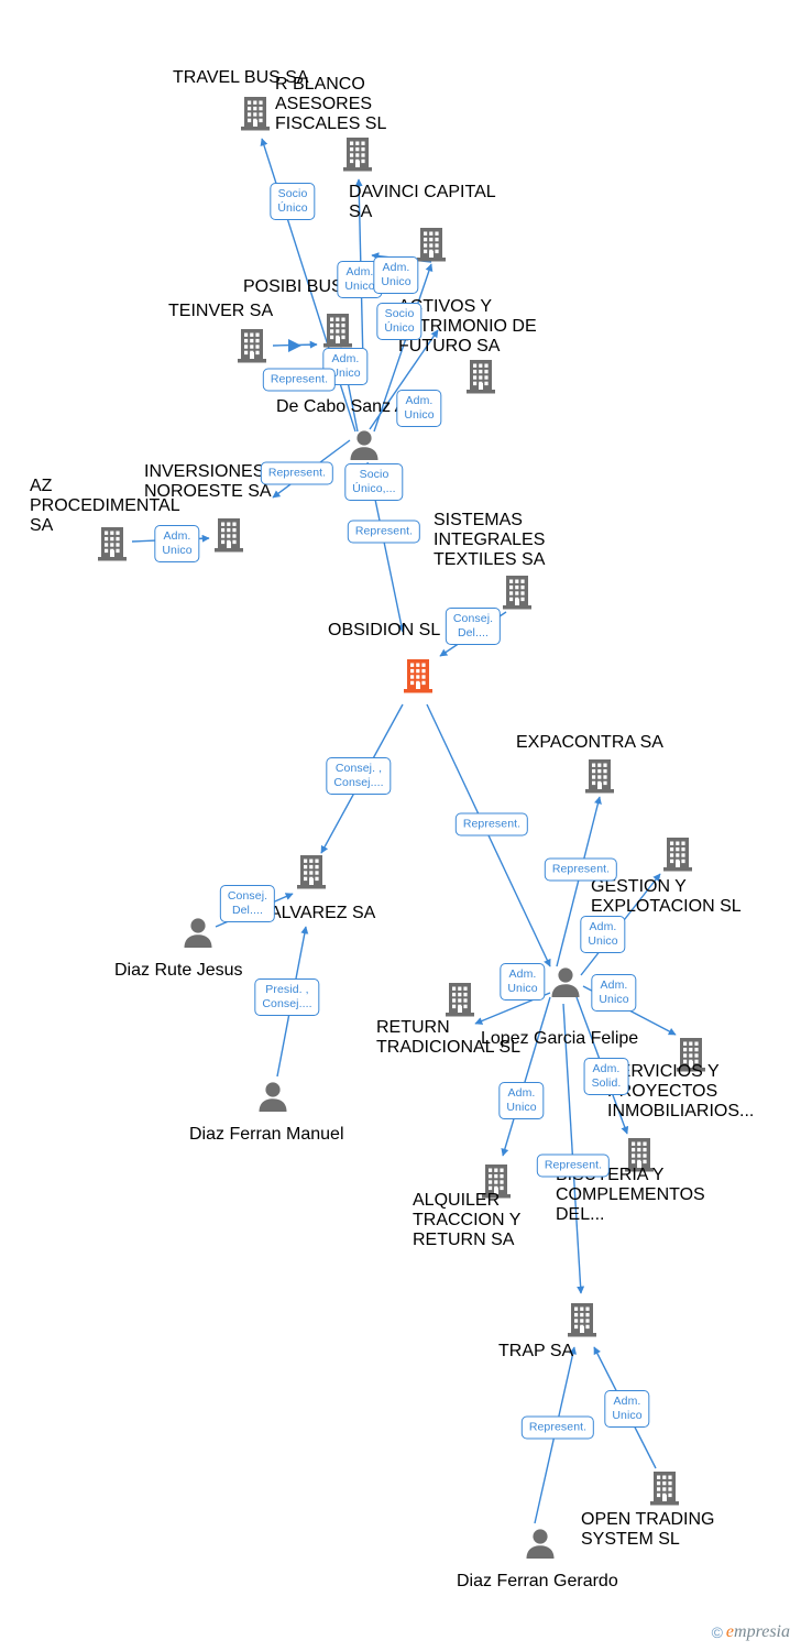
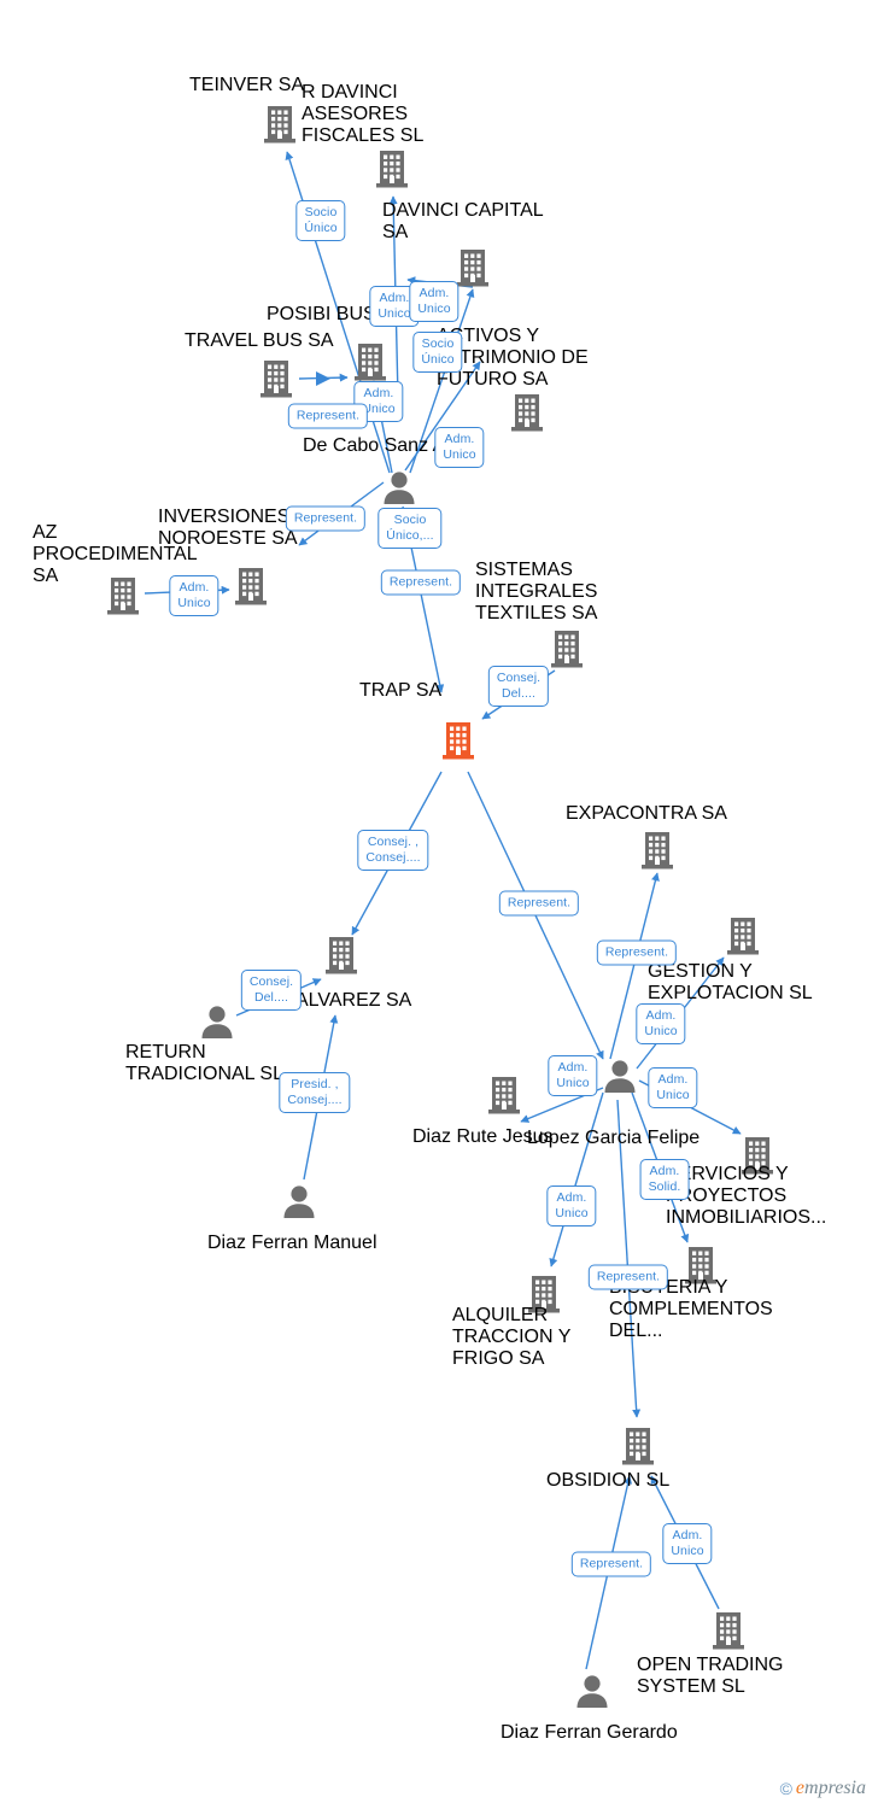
- TRAVEL BUS SA
+ TEINVER SA
- R BLANCO ASESORES FISCALES SL
+ R DAVINCI ASESORES FISCALES SL
  DAVINCI CAPITAL SA
- TEINVER SA
+ TRAVEL BUS SA
  TIVOS Y TRIMONIO DE FUTURO SA
  De Cabo Sanz
  INVERSIONES NOROESTE SA
  AZ PROCEDIMENTAL SA
  SISTEMAS INTEGRALES TEXTILES SA
- OBSIDION SL
+ TRAP SA
  EXPACONTRA SA
  GESTION Y EXPLOTACION SL
- Diaz Rute Jesus
+ RETURN TRADICIONAL SL
  Lopez Garcia Felipe
- RETURN TRADICIONAL SL
+ Diaz Rute Jesus
  RVICIOS Y OYECTOS INMOBILIARIOS...
  Diaz Ferran Manuel
- ALQUILER TRACCION Y RETURN SA
+ ALQUILER TRACCION Y FRIGO SA
  ERIA Y COMPLEMENTOS DEL...
- TRAP SA
+ OBSIDION SL
  OPEN TRADING SYSTEM SL
  Diaz Ferran Gerardo
  Socio
  Único
  Adm.
  Unico
  Adm.
  Unico
  Socio
  Único
  Adm.
  nico
  Represent.
  Adm.
  Unico
  Represent.
  Socio
  Único,...
  Represent.
  Adm.
  Unico
  Consej.
  Del....
  Consej. ,
  Consej....
  Represent.
  Represent.
  Consej.
  Del....
  Adm.
  Unico
  Presid. ,
  Consej....
  Adm.
  Unico
  Adm.
  Unico
  Adm.
  Solid.
  Adm.
  Unico
  Represent.
  Represent.
  Adm.
  Unico
  ©
  empresia
